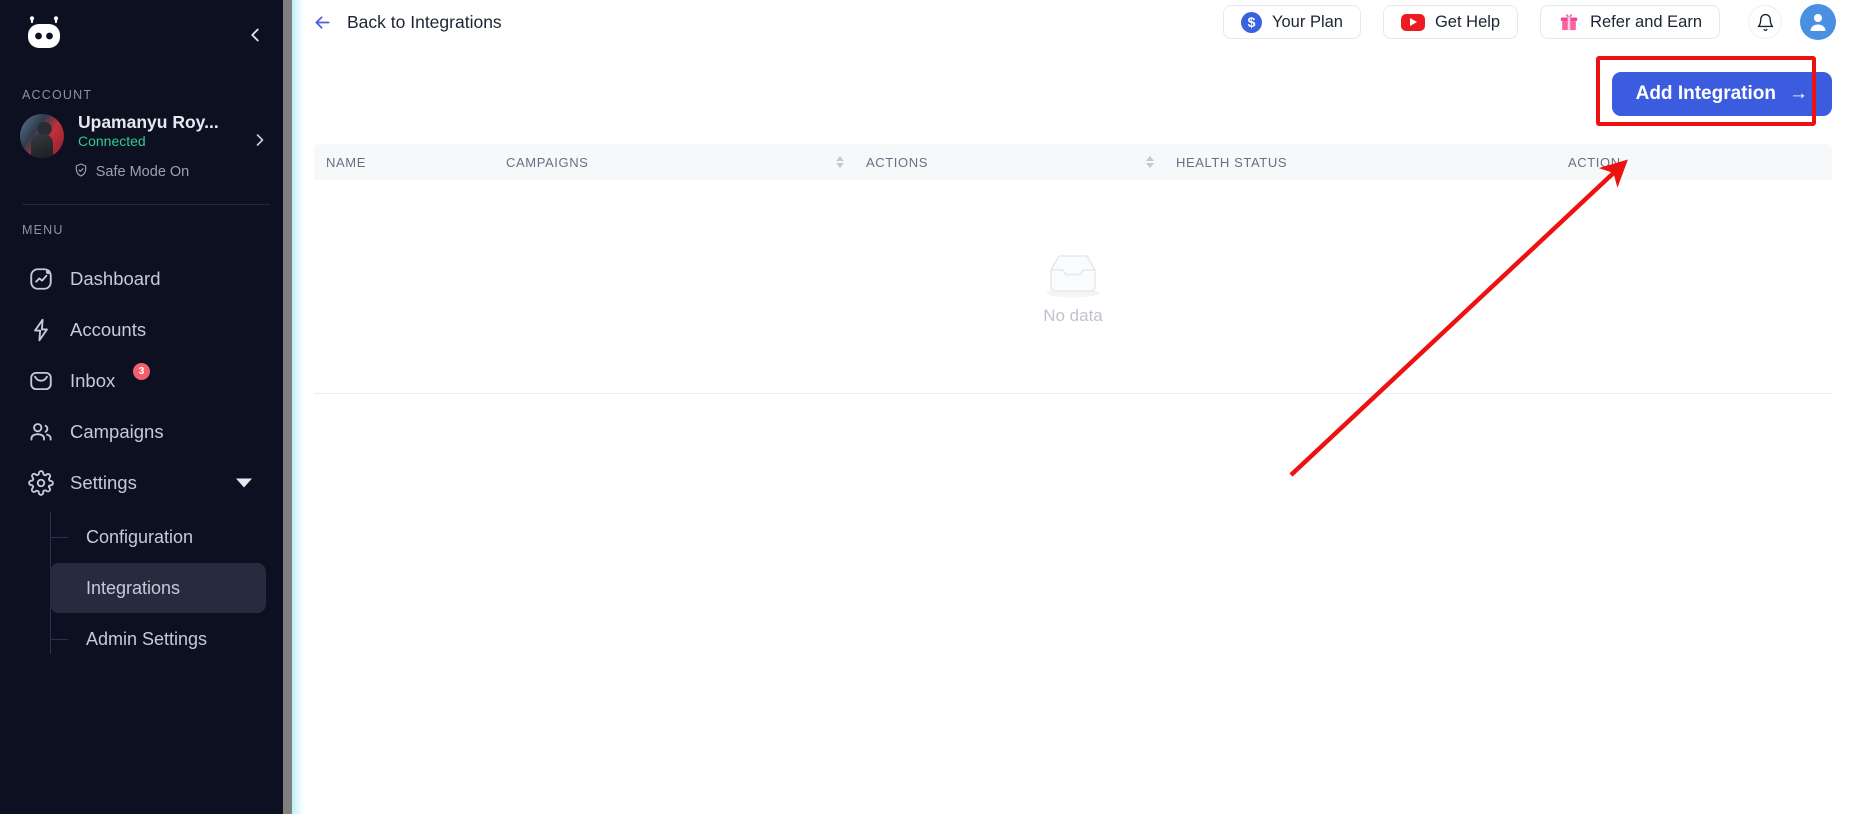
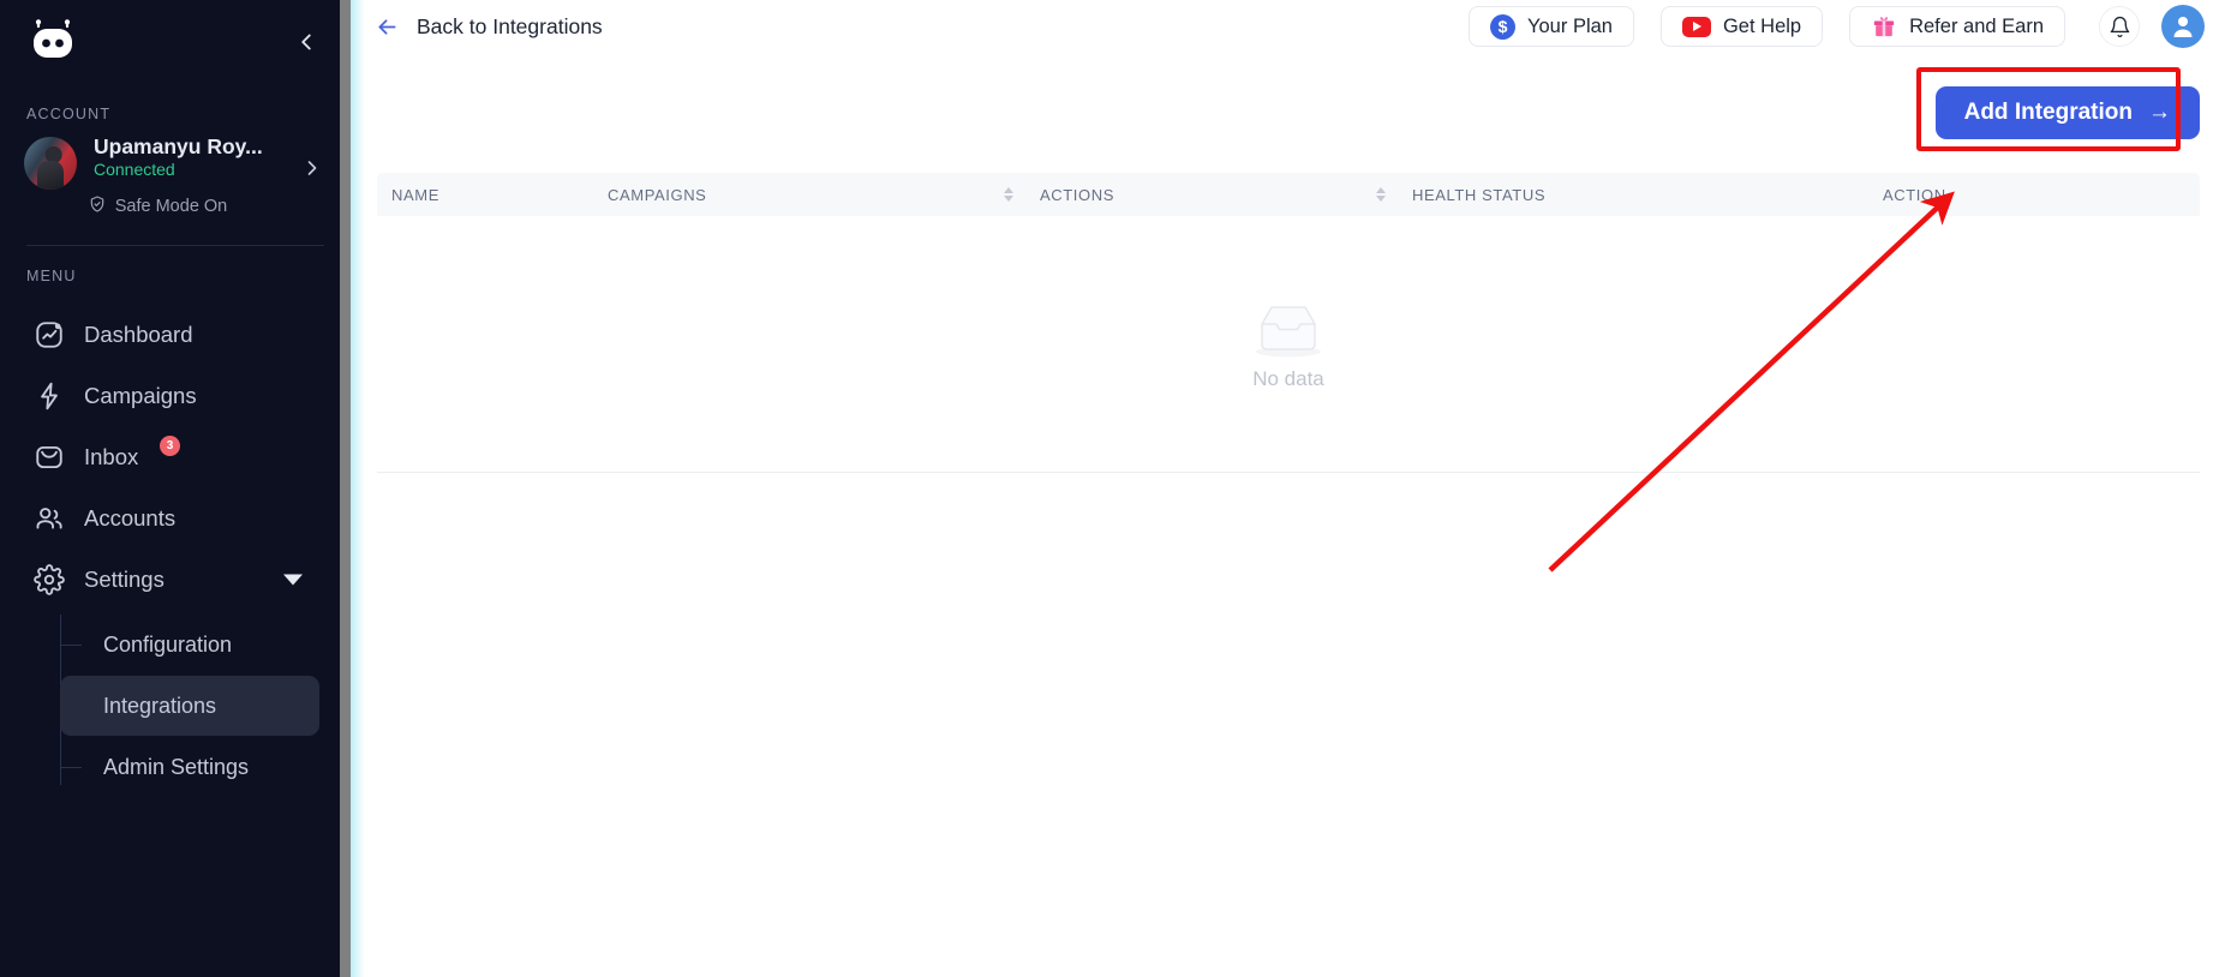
  ACCOUNT
  Upamanyu Roy...
  Connected
  Safe Mode On
  MENU
  Dashboard
- Accounts
+ Campaigns
  Inbox
  3
- Campaigns
+ Accounts
  Settings
  Configuration
  Integrations
  Admin Settings
  Back to Integrations
  $
  Your Plan
  Get Help
  Refer and Earn
  Add Integration
  →
  NAME
  CAMPAIGNS
  ACTIONS
  HEALTH STATUS
  ACTION
  No data
